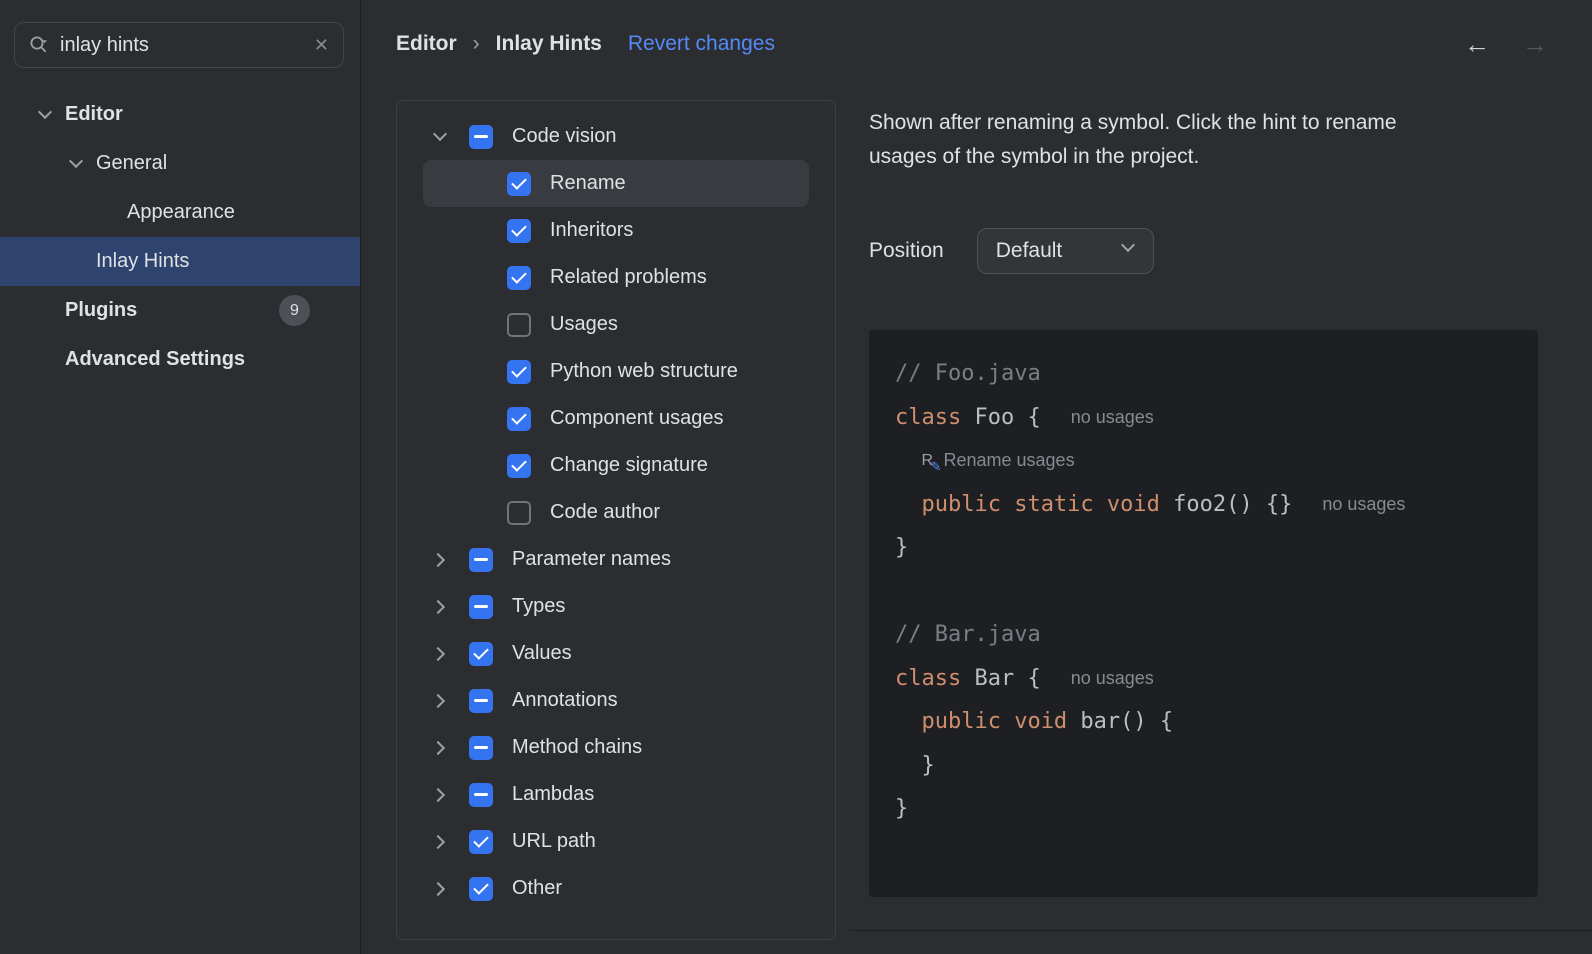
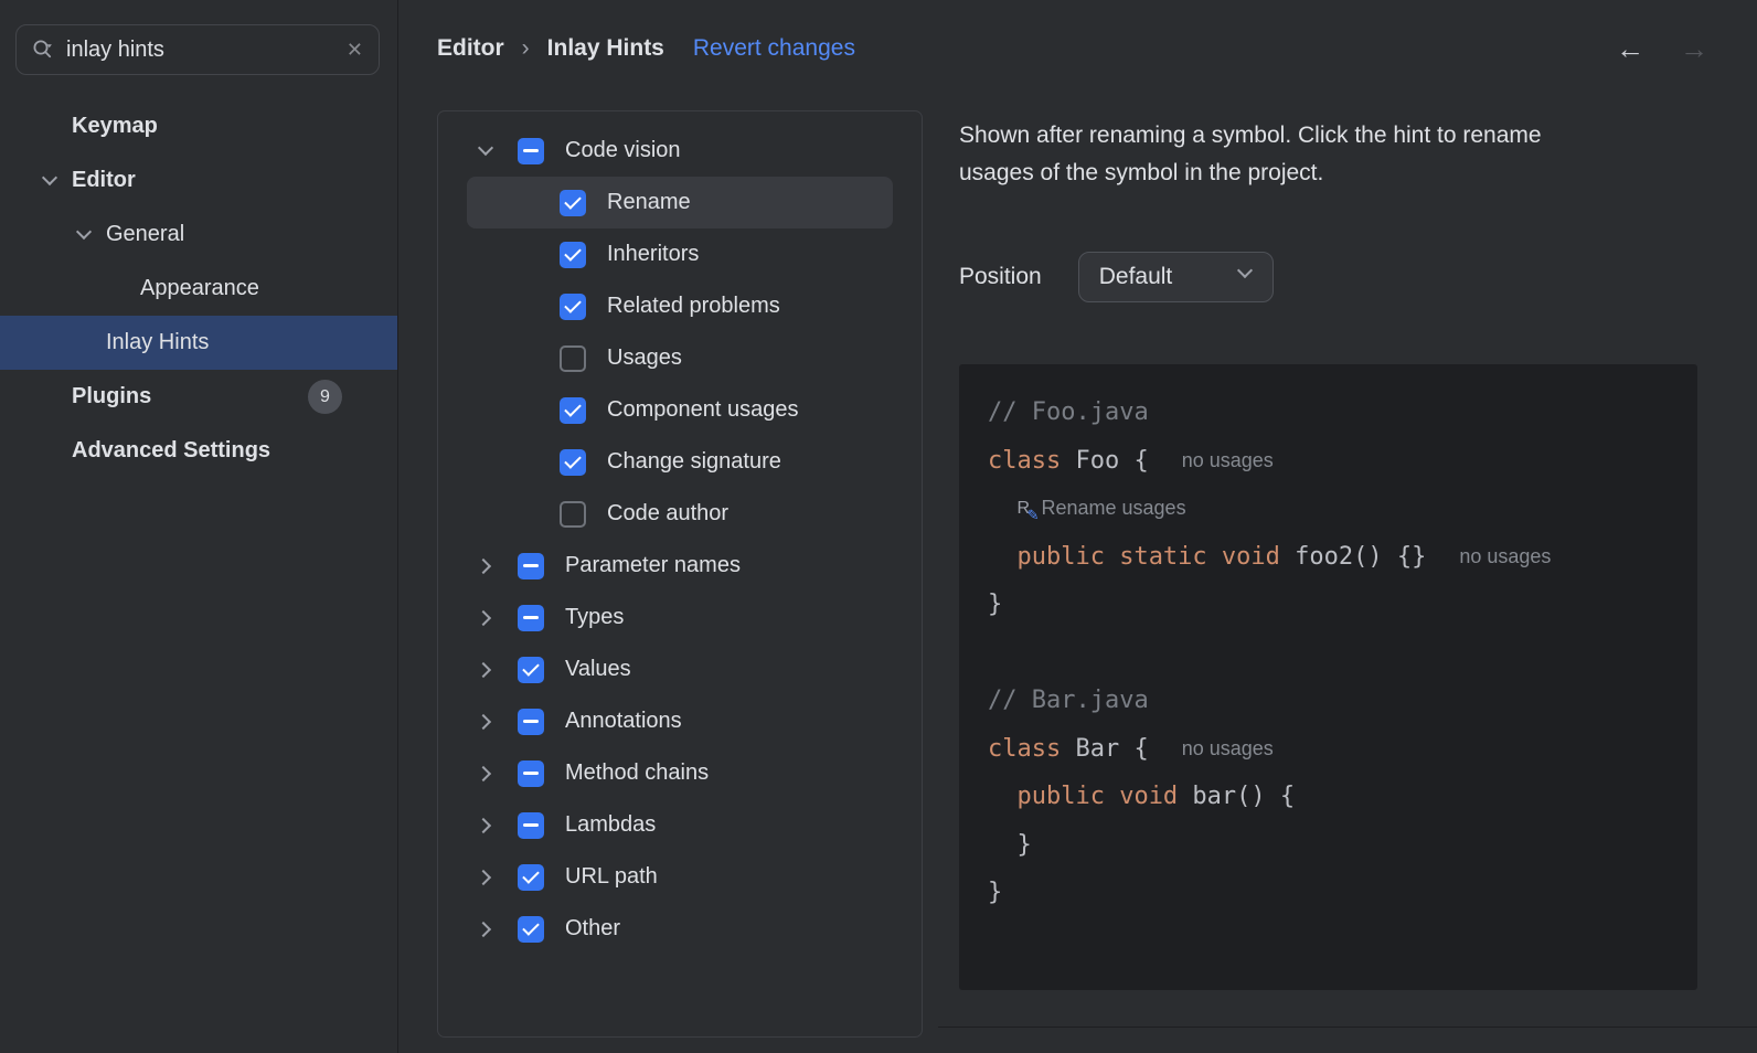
  inlay hints
  ✕
+ Keymap
  Editor
  General
  Appearance
  Inlay Hints
  Plugins
  9
  Advanced Settings
  Editor
  ›
  Inlay Hints
  Revert changes
  ←
  →
  Code vision
  Rename
  Inheritors
  Related problems
  Usages
- Python web structure
  Component usages
  Change signature
  Code author
  Parameter names
  Types
  Values
  Annotations
  Method chains
  Lambdas
  URL path
  Other
  Shown after renaming a symbol. Click the hint to rename usages of the symbol in the project.
  Position
  Default
  // Foo.java
  class
  Foo {
  no usages
  R
  ✎
  Rename usages
  public static void
  foo2() {}
  no usages
  }
  // Bar.java
  class
  Bar {
  no usages
  public void
  bar() {
  }
  }
